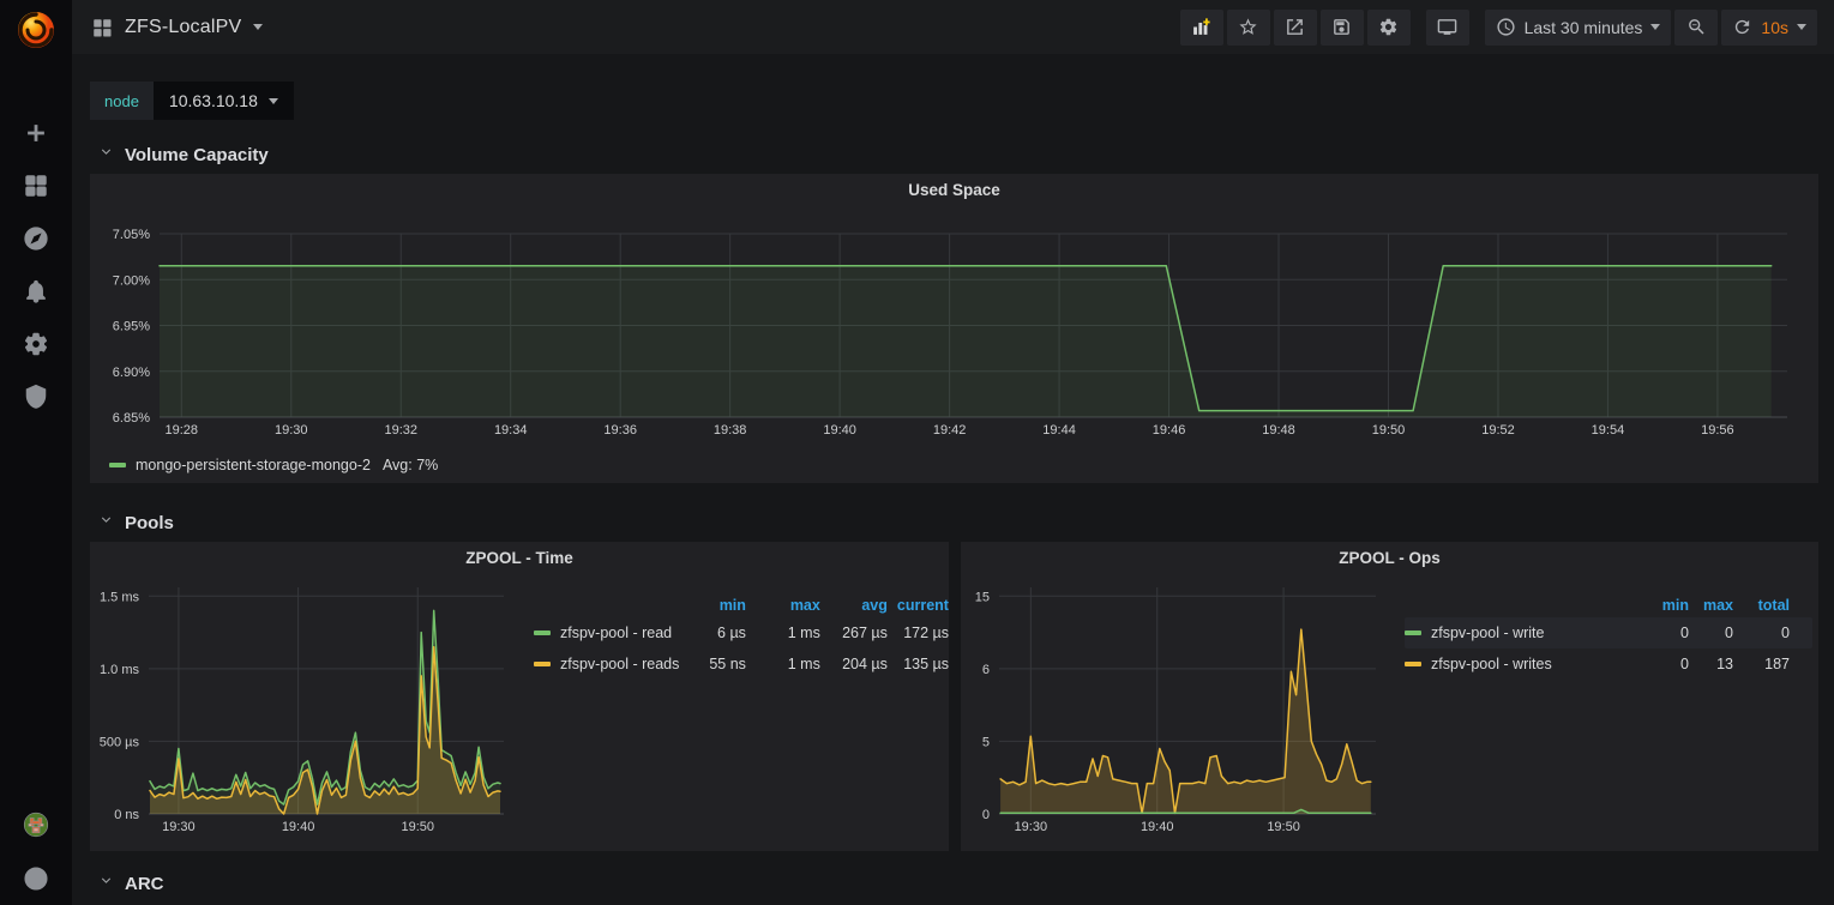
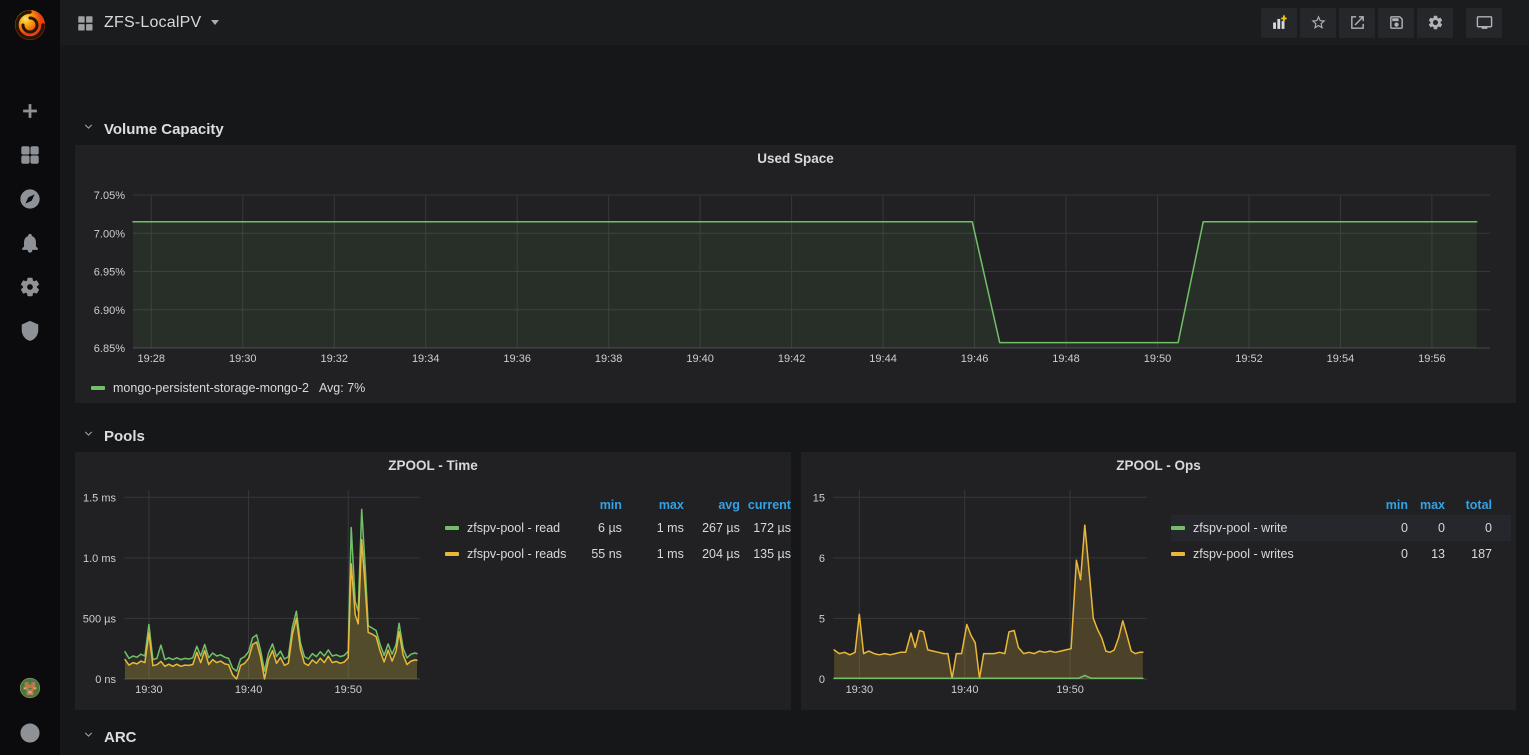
  ZFS-LocalPV
- Last 30 minutes
- 10s
- node
- 10.63.10.18
  Volume Capacity
  Used Space
  19:28
  19:30
  19:32
  19:34
  19:36
  19:38
  19:40
  19:42
  19:44
  19:46
  19:48
  19:50
  19:52
  19:54
  19:56
  6.85%
  6.90%
  6.95%
  7.00%
  7.05%
  mongo-persistent-storage-mongo-2
  Avg: 7%
  Pools
  ZPOOL - Time
  19:30
  19:40
  19:50
  0 ns
  500 µs
  1.0 ms
  1.5 ms
  min
  max
  avg
  current
  zfspv-pool - read
  6 µs
  1 ms
  267 µs
  172 µs
  zfspv-pool - reads
  55 ns
  1 ms
  204 µs
  135 µs
  ZPOOL - Ops
  19:30
  19:40
  19:50
  0
  5
  6
  15
  min
  max
  total
  zfspv-pool - write
  0
  0
  0
  zfspv-pool - writes
  0
  13
  187
  ARC
